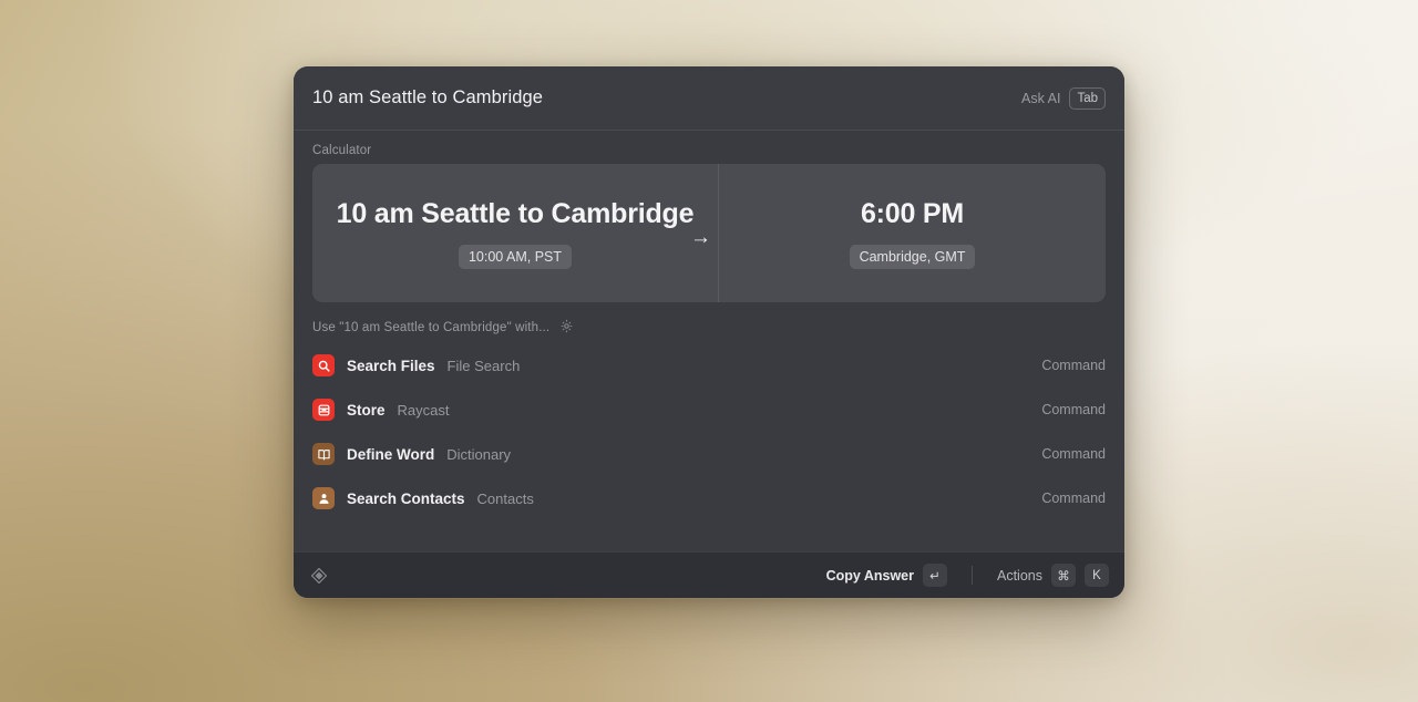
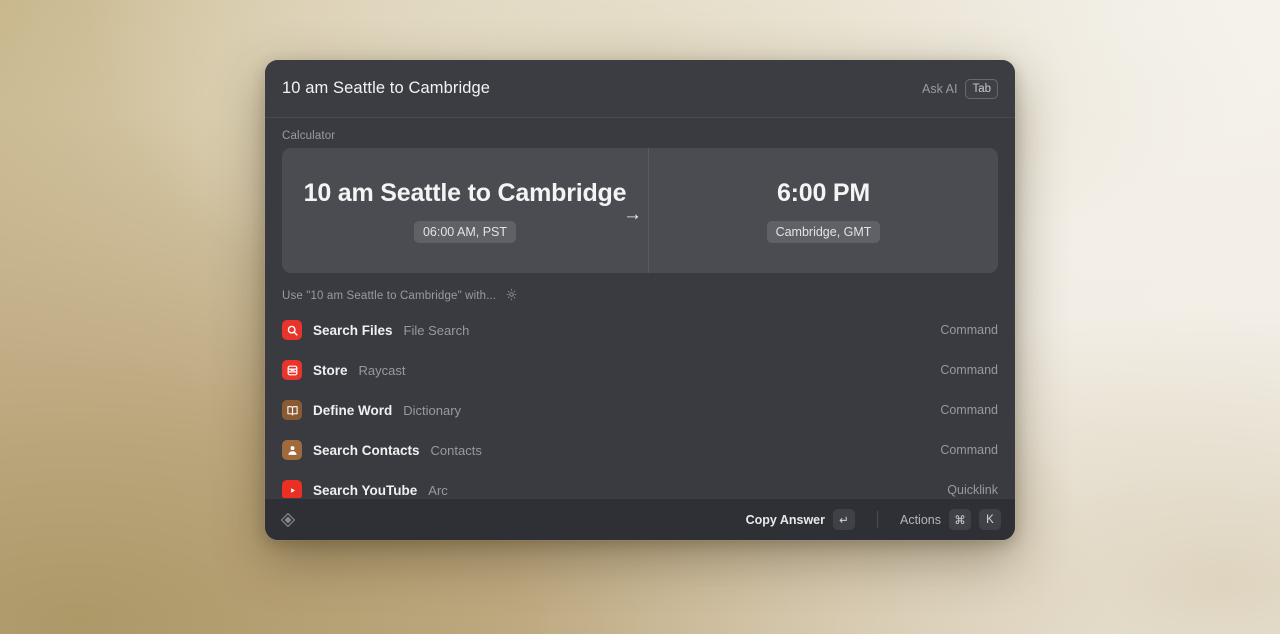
  10 am Seattle to Cambridge
  Ask AI
  Tab
  Calculator
  10 am Seattle to Cambridge
- 10:00 AM, PST
+ 06:00 AM, PST
  6:00 PM
  Cambridge, GMT
  Use "10 am Seattle to Cambridge" with...
  Search Files
  File Search
  Command
  Store
  Raycast
  Command
  Define Word
  Dictionary
  Command
  Search Contacts
  Contacts
  Command
+ Search YouTube
+ Arc
+ Quicklink
  Copy Answer
  ↵
  Actions
  ⌘
  K
  →
